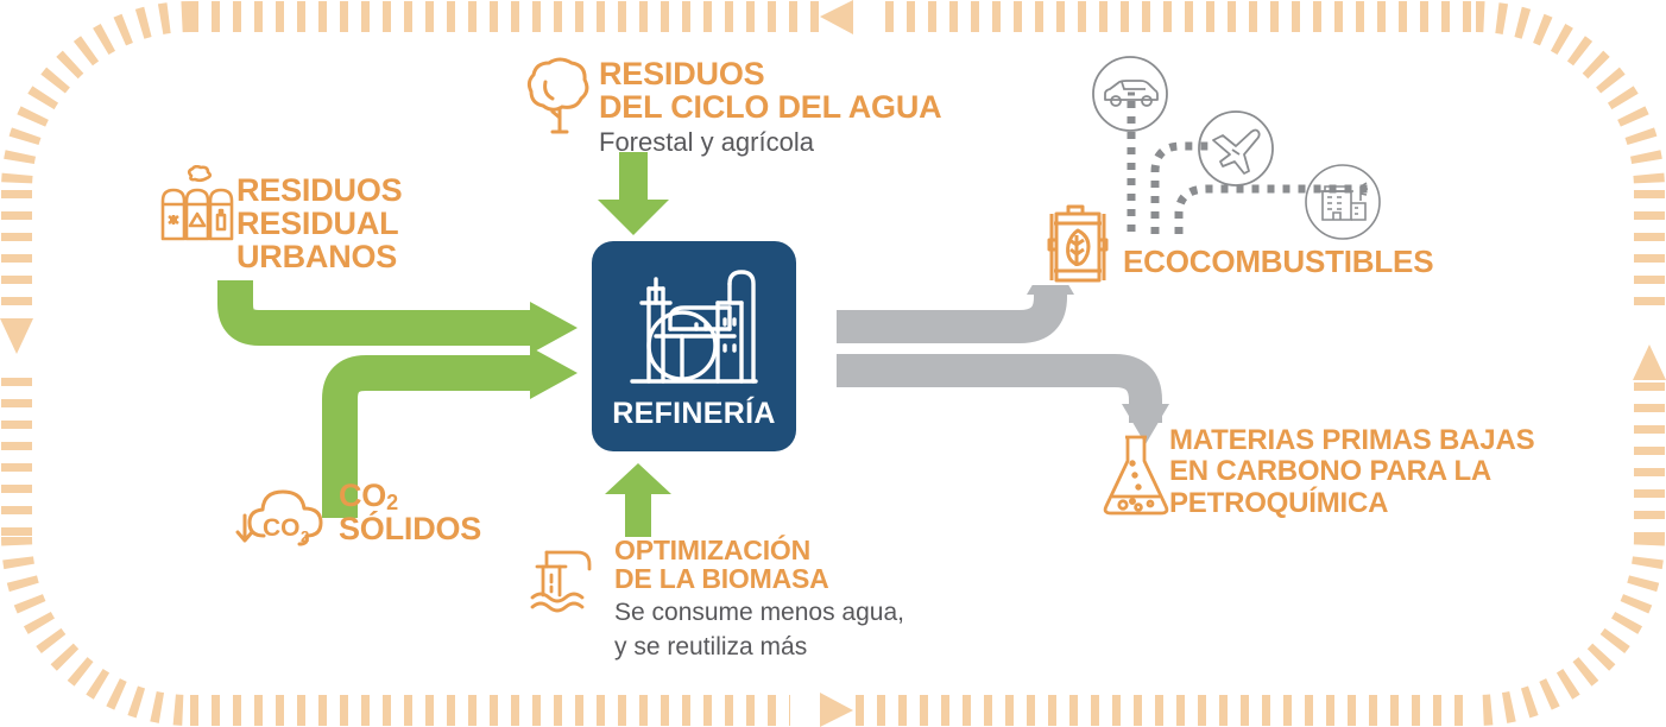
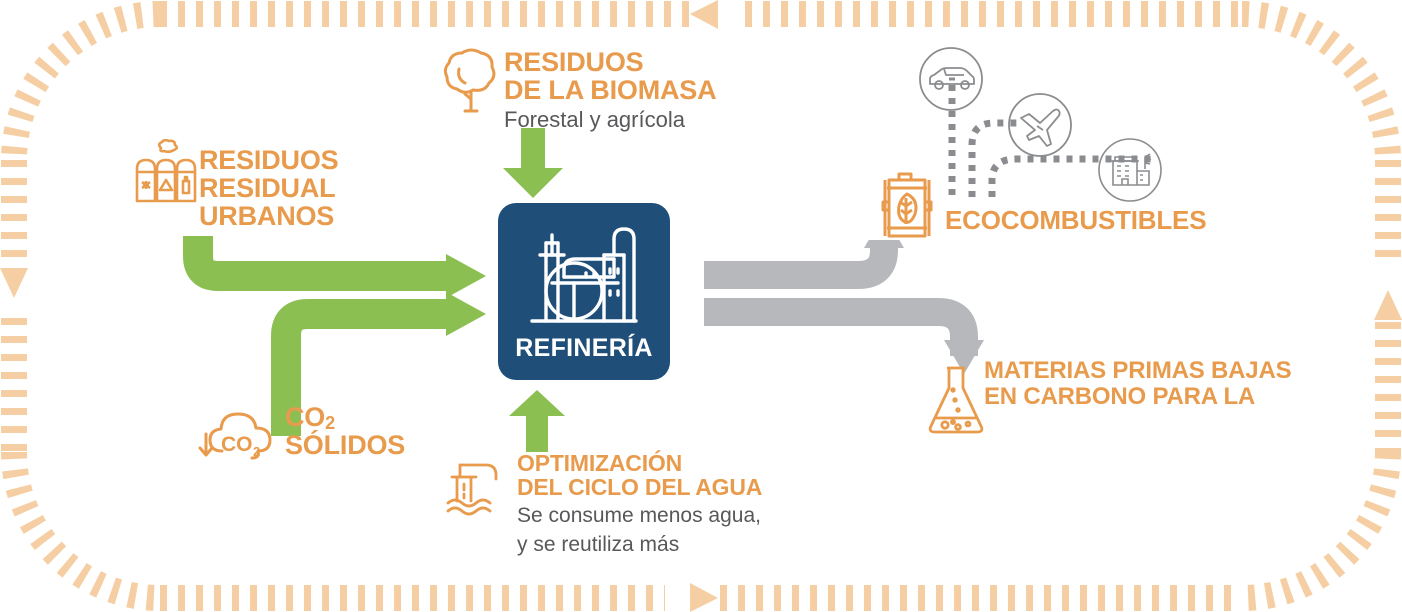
  REFINERÍA
  RESIDUOS
- DEL CICLO DEL AGUA
+ DE LA BIOMASA
  Forestal y agrícola
  RESIDUOS
  RESIDUAL
  URBANOS
  CO
  2
  CO2
  SÓLIDOS
  OPTIMIZACIÓN
- DE LA BIOMASA
+ DEL CICLO DEL AGUA
  Se consume menos agua,
  y se reutiliza más
  ECOCOMBUSTIBLES
  MATERIAS PRIMAS BAJAS
  EN CARBONO PARA LA
- PETROQUÍMICA
